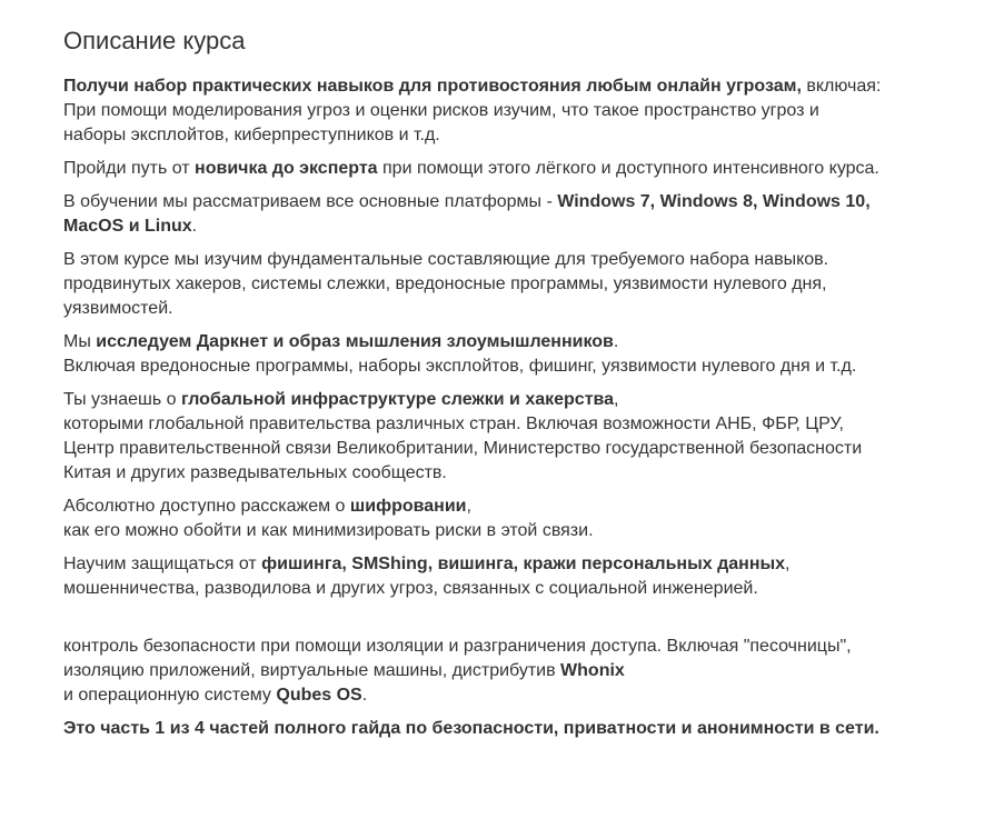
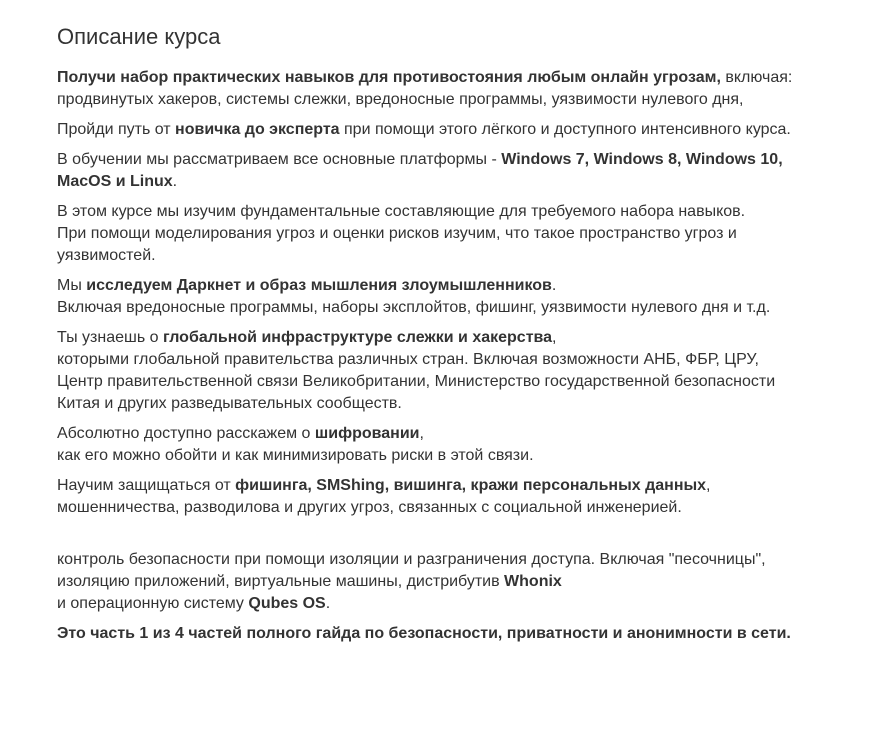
  Описание курса
  Получи набор практических навыков для противостояния любым онлайн угрозам, включая:
- При помощи моделирования угроз и оценки рисков изучим, что такое пространство угроз и
+ продвинутых хакеров, системы слежки, вредоносные программы, уязвимости нулевого дня,
- наборы эксплойтов, киберпреступников и т.д.
  Пройди путь от новичка до эксперта при помощи этого лёгкого и доступного интенсивного курса.
  В обучении мы рассматриваем все основные платформы - Windows 7, Windows 8, Windows 10,
  MacOS и Linux.
  В этом курсе мы изучим фундаментальные составляющие для требуемого набора навыков.
- продвинутых хакеров, системы слежки, вредоносные программы, уязвимости нулевого дня,
+ При помощи моделирования угроз и оценки рисков изучим, что такое пространство угроз и
  уязвимостей.
  Мы исследуем Даркнет и образ мышления злоумышленников.
  Включая вредоносные программы, наборы эксплойтов, фишинг, уязвимости нулевого дня и т.д.
  Ты узнаешь о глобальной инфраструктуре слежки и хакерства,
  которыми глобальной правительства различных стран. Включая возможности АНБ, ФБР, ЦРУ,
  Центр правительственной связи Великобритании, Министерство государственной безопасности
  Китая и других разведывательных сообществ.
  Абсолютно доступно расскажем о шифровании,
  как его можно обойти и как минимизировать риски в этой связи.
  Научим защищаться от фишинга, SMShing, вишинга, кражи персональных данных,
  мошенничества, разводилова и других угроз, связанных с социальной инженерией.
  контроль безопасности при помощи изоляции и разграничения доступа. Включая "песочницы",
  изоляцию приложений, виртуальные машины, дистрибутив Whonix
  и операционную систему Qubes OS.
  Это часть 1 из 4 частей полного гайда по безопасности, приватности и анонимности в сети.
